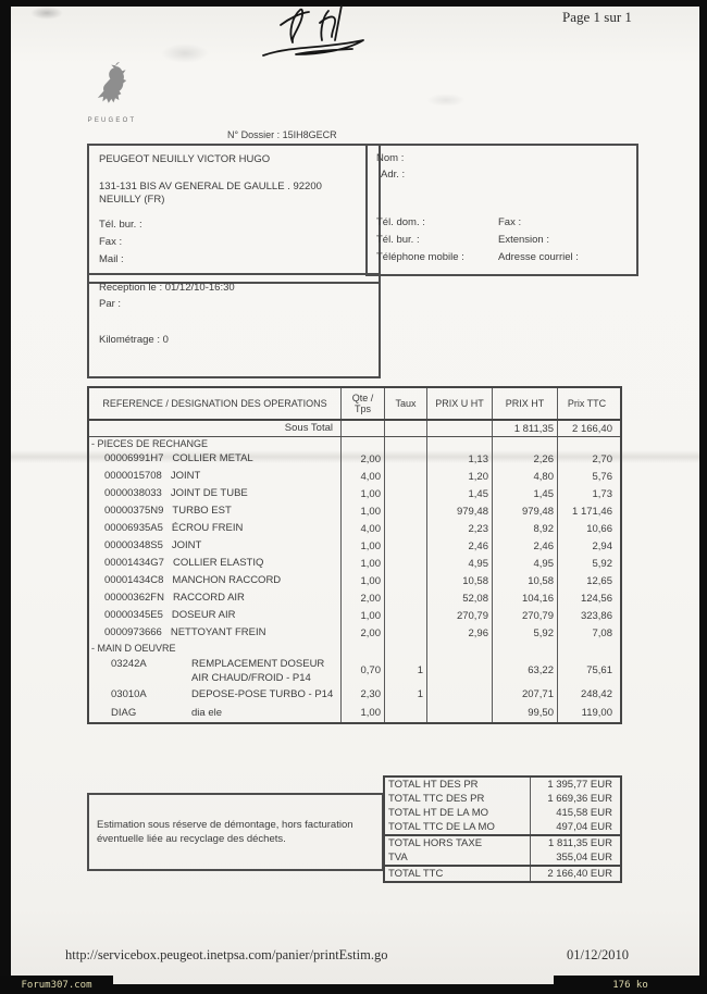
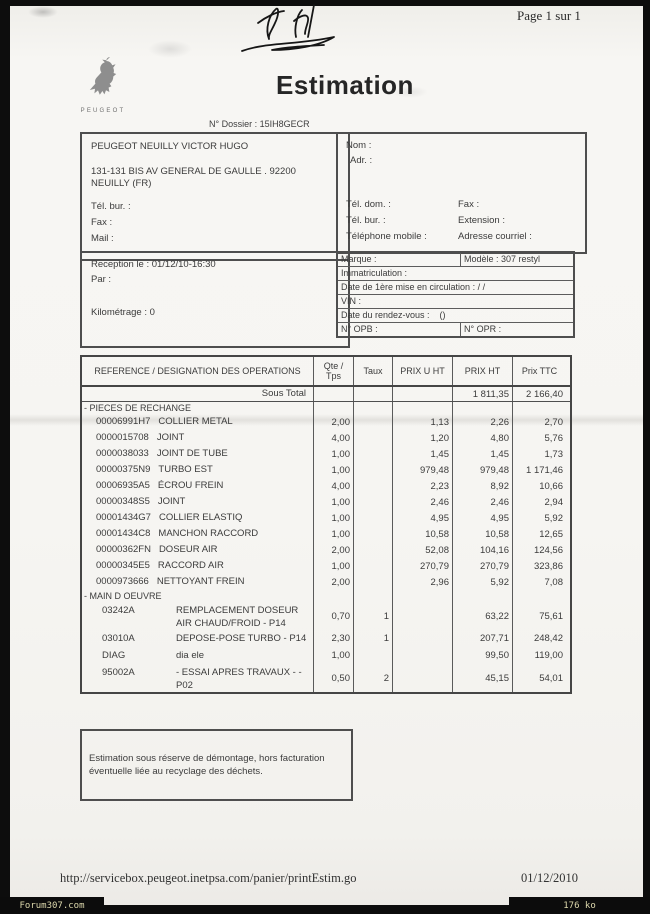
  Page 1 sur 1
+ Estimation
  N° Dossier : 15IH8GECR
  PEUGEOT NEUILLY VICTOR HUGO
  131-131 BIS AV GENERAL DE GAULLE . 92200
  NEUILLY (FR)
  Tél. bur. :
  Fax :
  Mail :
  Nom :
  Adr. :
  Tél. dom. :
  Fax :
  Tél. bur. :
  Extension :
  Téléphone mobile :
  Adresse courriel :
  Reception le : 01/12/10-16:30
  Par :
  Kilométrage : 0
+ Marque :
+ Modèle : 307 restyl
+ Immatriculation :
+ Date de 1ère mise en circulation : / /
+ VIN :
+ Date du rendez-vous : ()
+ N° OPB :
+ N° OPR :
  REFERENCE / DESIGNATION DES OPERATIONS
  Qte / Tps
  Taux
  PRIX U HT
  PRIX HT
  Prix TTC
  Sous Total
  1 811,35
  2 166,40
  - PIECES DE RECHANGE
  00006991H7 COLLIER METAL
  2,00
  1,13
  2,26
  2,70
  0000015708 JOINT
  4,00
  1,20
  4,80
  5,76
  0000038033 JOINT DE TUBE
  1,00
  1,45
  1,45
  1,73
  00000375N9 TURBO EST
  1,00
  979,48
  979,48
  1 171,46
  00006935A5 ÉCROU FREIN
  4,00
  2,23
  8,92
  10,66
  00000348S5 JOINT
  1,00
  2,46
  2,46
  2,94
  00001434G7 COLLIER ELASTIQ
  1,00
  4,95
  4,95
  5,92
  00001434C8 MANCHON RACCORD
  1,00
  10,58
  10,58
  12,65
- 00000362FN RACCORD AIR
+ 00000362FN DOSEUR AIR
  2,00
  52,08
  104,16
  124,56
- 00000345E5 DOSEUR AIR
+ 00000345E5 RACCORD AIR
  1,00
  270,79
  270,79
  323,86
  0000973666 NETTOYANT FREIN
  2,00
  2,96
  5,92
  7,08
  - MAIN D OEUVRE
  03242A
  REMPLACEMENT DOSEUR AIR CHAUD/FROID - P14
  0,70
  1
  63,22
  75,61
  03010A
  DEPOSE-POSE TURBO - P14
  2,30
  1
  207,71
  248,42
  DIAG
  dia ele
  1,00
  99,50
  119,00
+ 95002A
+ - ESSAI APRES TRAVAUX - - P02
+ 0,50
+ 2
+ 45,15
+ 54,01
  Estimation sous réserve de démontage, hors facturation éventuelle liée au recyclage des déchets.
- TOTAL HT DES PR
- 1 395,77 EUR
- TOTAL TTC DES PR
- 1 669,36 EUR
- TOTAL HT DE LA MO
- 415,58 EUR
- TOTAL TTC DE LA MO
- 497,04 EUR
- TOTAL HORS TAXE
- 1 811,35 EUR
- TVA
- 355,04 EUR
- TOTAL TTC
- 2 166,40 EUR
  http://servicebox.peugeot.inetpsa.com/panier/printEstim.go
  01/12/2010
  Forum307.com
  176 ko
